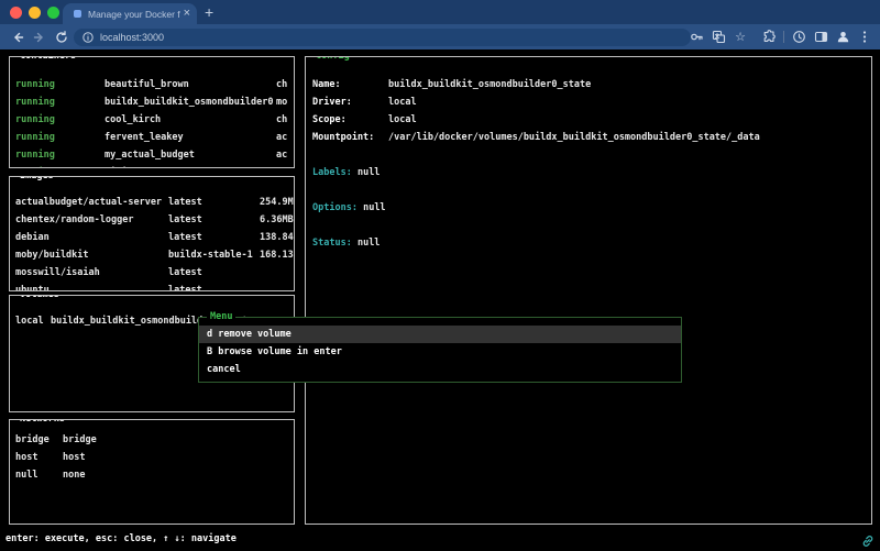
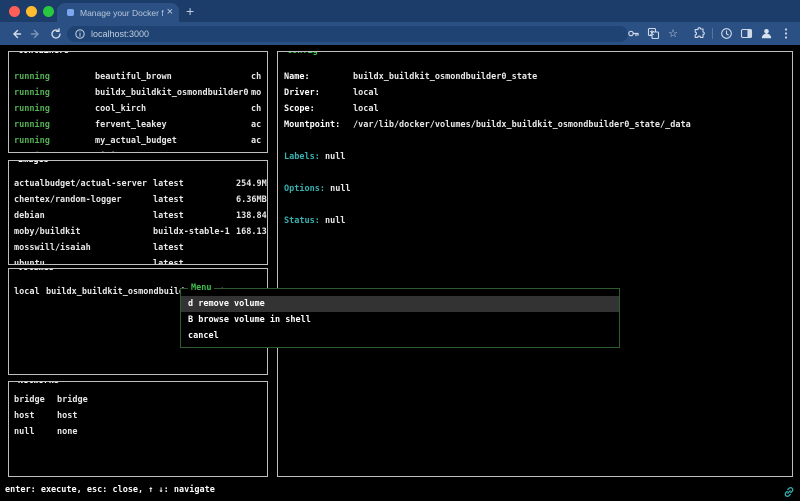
  Manage your Docker f
  ×
  +
  localhost:3000
  ☆
  running
  beautiful_brown
  ch
  running
  buildx_buildkit_osmondbuilder0
  mo
  running
  cool_kirch
  ch
  running
  fervent_leakey
  ac
  running
  my_actual_budget
  ac
  actualbudget/actual-server
  latest
  254.9M
  chentex/random-logger
  latest
  6.36MB
  debian
  latest
  138.84
  moby/buildkit
  buildx-stable-1
  168.13
  mosswill/isaiah
  latest
  local
  buildx_buildkit_osmondbuil
  bridge
  bridge
  host
  host
  null
  none
  Name:
  buildx_buildkit_osmondbuilder0_state
  Driver:
  local
  Scope:
  local
  Mountpoint:
  /var/lib/docker/volumes/buildx_buildkit_osmondbuilder0_state/_data
  Labels: null
  Options: null
  Status: null
  Menu
  d remove volume
- B browse volume in enter
+ B browse volume in shell
  cancel
  enter: execute, esc: close, ↑ ↓: navigate
